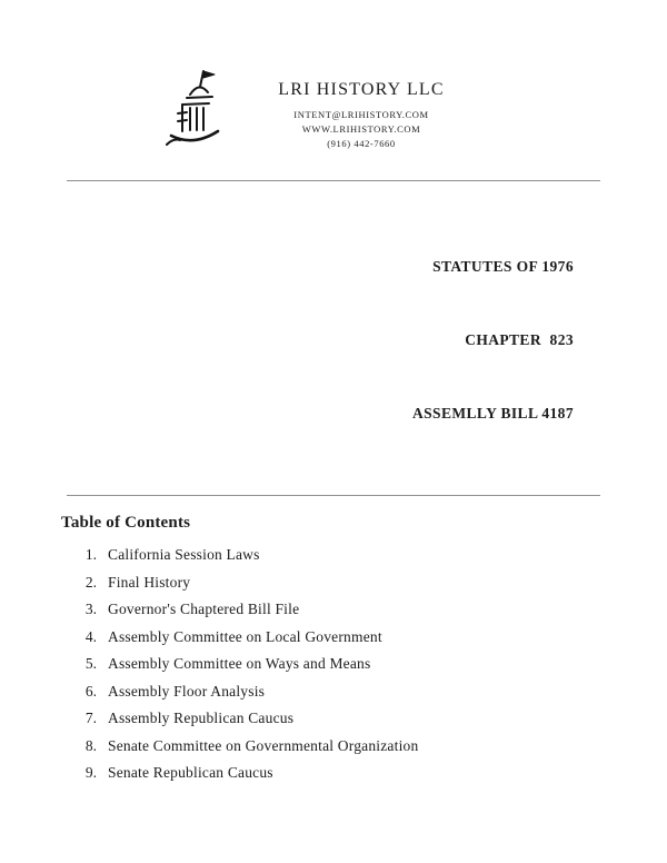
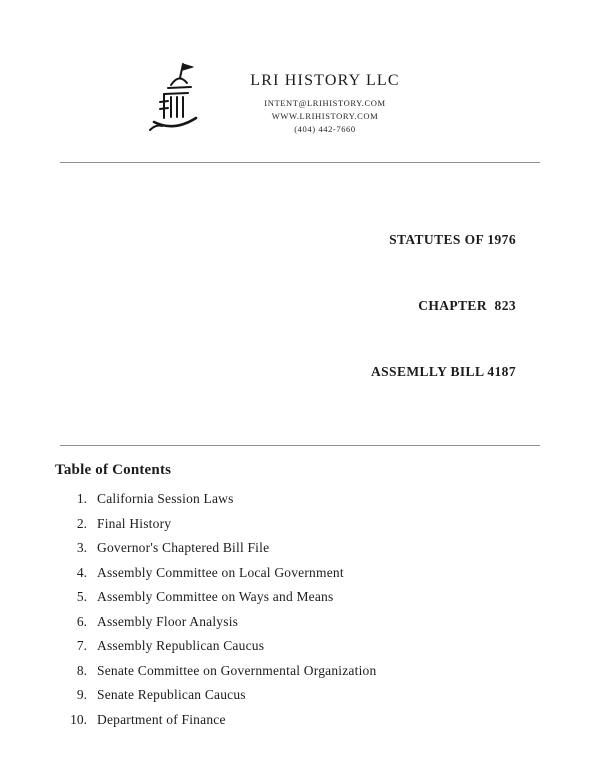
  LRI HISTORY LLC
  INTENT@LRIHISTORY.COM
  WWW.LRIHISTORY.COM
- (916) 442-7660
+ (404) 442-7660
  STATUTES OF 1976
  CHAPTER 823
  ASSEMLLY BILL 4187
  Table of Contents
  1.
  California Session Laws
  2.
  Final History
  3.
  Governor's Chaptered Bill File
  4.
  Assembly Committee on Local Government
  5.
  Assembly Committee on Ways and Means
  6.
  Assembly Floor Analysis
  7.
  Assembly Republican Caucus
  8.
  Senate Committee on Governmental Organization
  9.
  Senate Republican Caucus
+ 10.
+ Department of Finance
